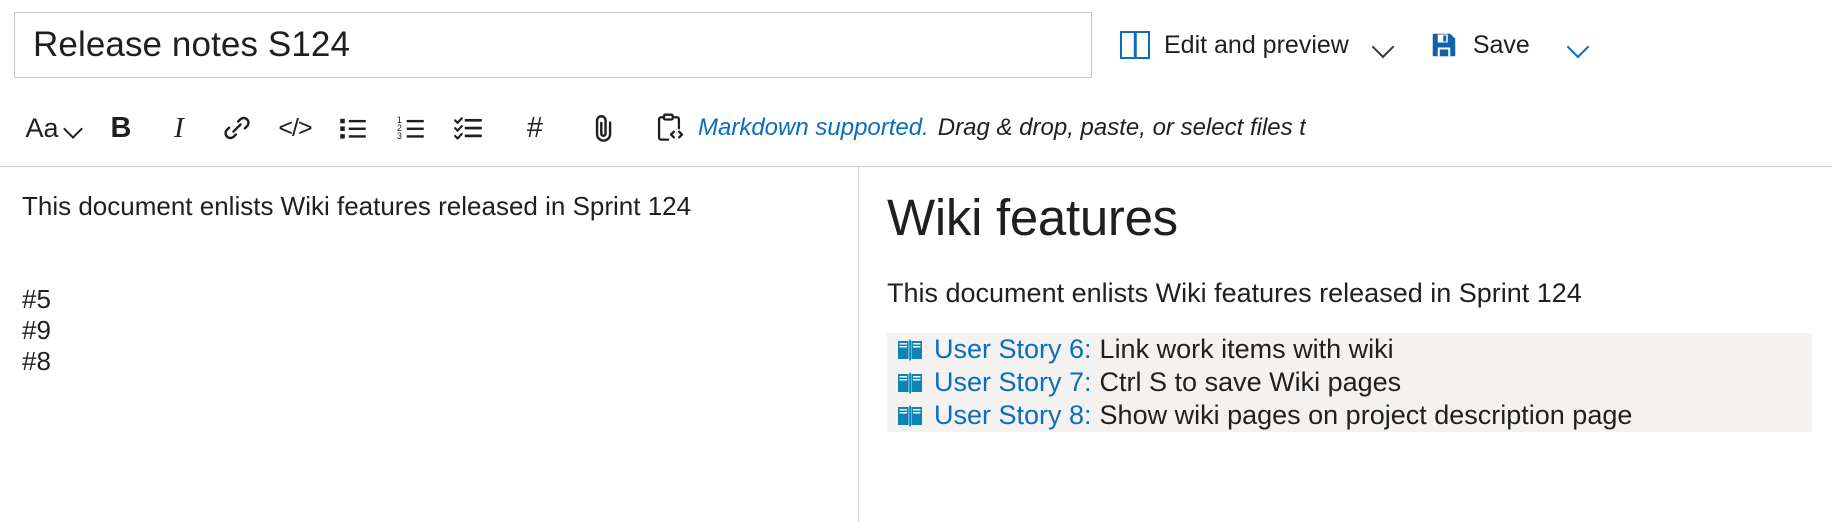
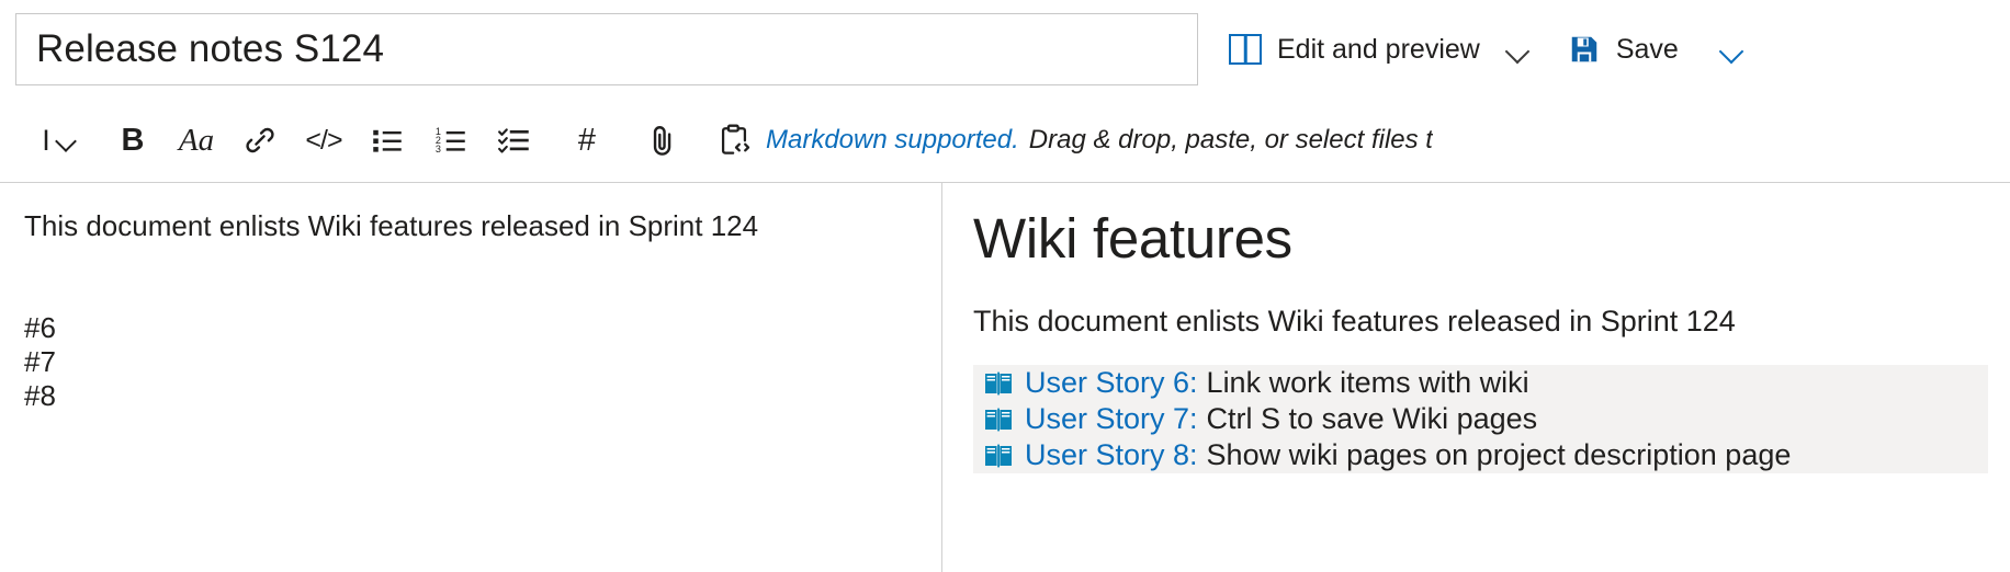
  Release notes S124
  Edit and preview
  Save
- Aa
+ I
  B
- I
+ Aa
  </>
  1
  2
  3
  #
  Markdown supported.
  Drag & drop, paste, or select files t
  This document enlists Wiki features released in Sprint 124
- #5
+ #6
- #9
+ #7
  #8
  Wiki features
  This document enlists Wiki features released in Sprint 124
  User Story 6:
  Link work items with wiki
  User Story 7:
  Ctrl S to save Wiki pages
  User Story 8:
  Show wiki pages on project description page
